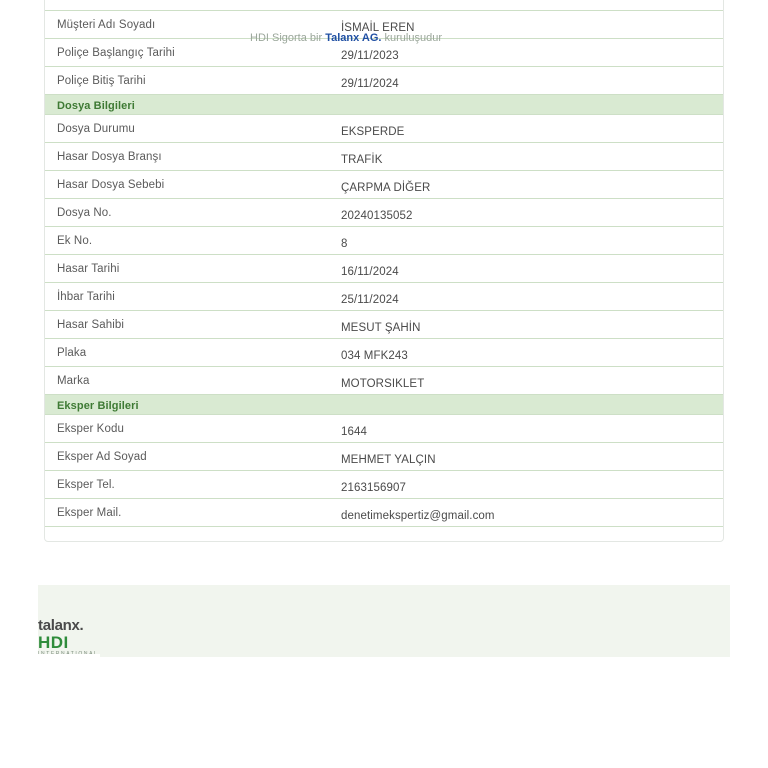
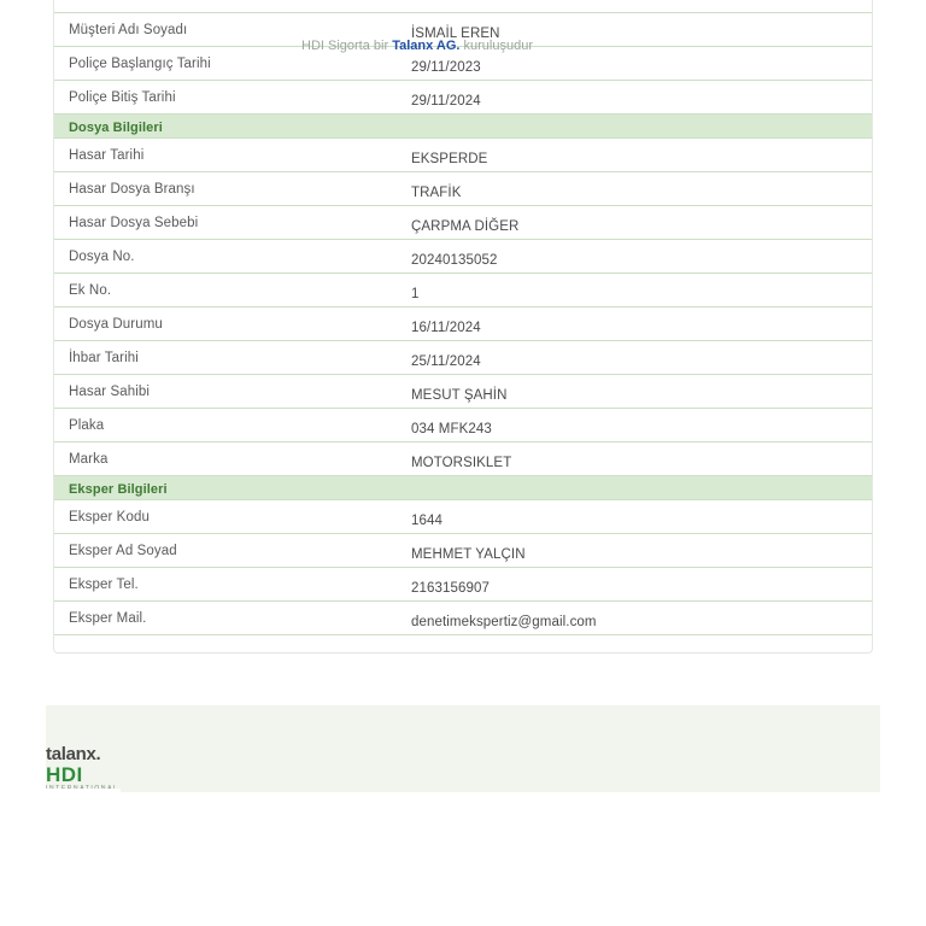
  Müşteri Adı Soyadı	İSMAİL EREN
  Poliçe Başlangıç Tarihi	29/11/2023
  Poliçe Bitiş Tarihi	29/11/2024
  Dosya Bilgileri
- Dosya Durumu	EKSPERDE
+ Hasar Tarihi	EKSPERDE
  Hasar Dosya Branşı	TRAFİK
  Hasar Dosya Sebebi	ÇARPMA DİĞER
  Dosya No.	20240135052
- Ek No.	8
+ Ek No.	1
- Hasar Tarihi	16/11/2024
+ Dosya Durumu	16/11/2024
  İhbar Tarihi	25/11/2024
  Hasar Sahibi	MESUT ŞAHİN
  Plaka	034 MFK243
  Marka	MOTORSIKLET
  Eksper Bilgileri
  Eksper Kodu	1644
  Eksper Ad Soyad	MEHMET YALÇIN
  Eksper Tel.	2163156907
  Eksper Mail.	denetimekspertiz@gmail.com
  HDI Sigorta bir Talanx AG. kuruluşudur
  talanx.
  HDI
